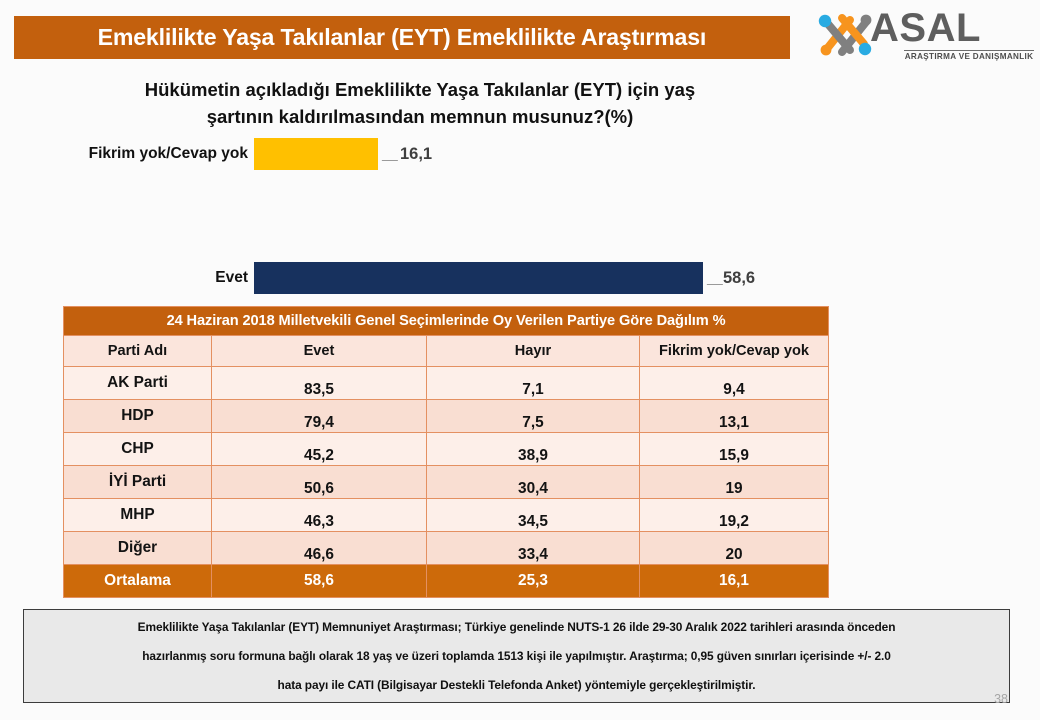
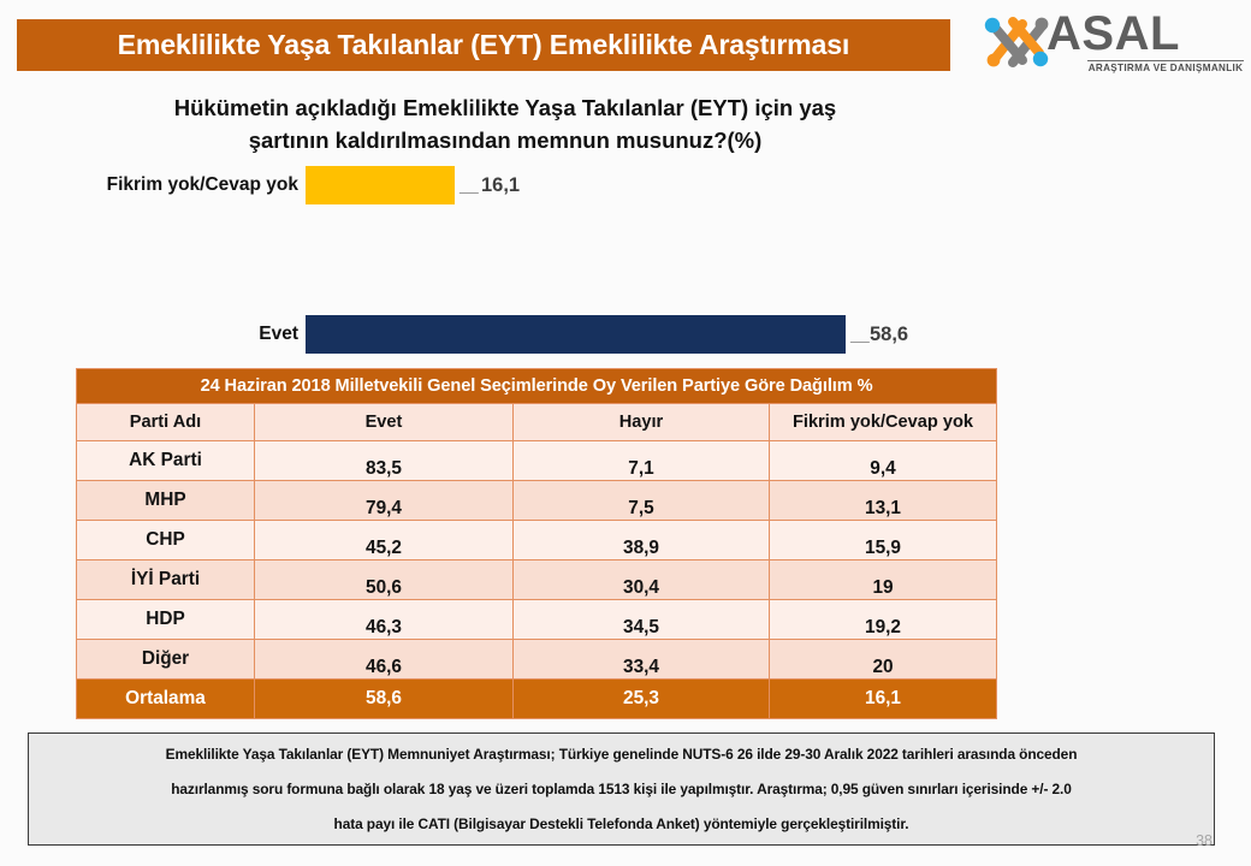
  Emeklilikte Yaşa Takılanlar (EYT) Emeklilikte Araştırması
  ASAL
  ARAŞTIRMA VE DANIŞMANLIK
  Hükümetin açıkladığı Emeklilikte Yaşa Takılanlar (EYT) için yaş
  şartının kaldırılmasından memnun musunuz?(%)
  Fikrim yok/Cevap yok
  16,1
  Evet
  58,6
  24 Haziran 2018 Milletvekili Genel Seçimlerinde Oy Verilen Partiye Göre Dağılım %
  Parti Adı	Evet	Hayır	Fikrim yok/Cevap yok
  AK Parti	83,5	7,1	9,4
- HDP	79,4	7,5	13,1
+ MHP	79,4	7,5	13,1
  CHP	45,2	38,9	15,9
  İYİ Parti	50,6	30,4	19
- MHP	46,3	34,5	19,2
+ HDP	46,3	34,5	19,2
  Diğer	46,6	33,4	20
  Ortalama	58,6	25,3	16,1
- Emeklilikte Yaşa Takılanlar (EYT) Memnuniyet Araştırması; Türkiye genelinde NUTS-1 26 ilde 29-30 Aralık 2022 tarihleri arasında önceden
+ Emeklilikte Yaşa Takılanlar (EYT) Memnuniyet Araştırması; Türkiye genelinde NUTS-6 26 ilde 29-30 Aralık 2022 tarihleri arasında önceden
  hazırlanmış soru formuna bağlı olarak 18 yaş ve üzeri toplamda 1513 kişi ile yapılmıştır. Araştırma; 0,95 güven sınırları içerisinde +/- 2.0
  hata payı ile CATI (Bilgisayar Destekli Telefonda Anket) yöntemiyle gerçekleştirilmiştir.
  38
